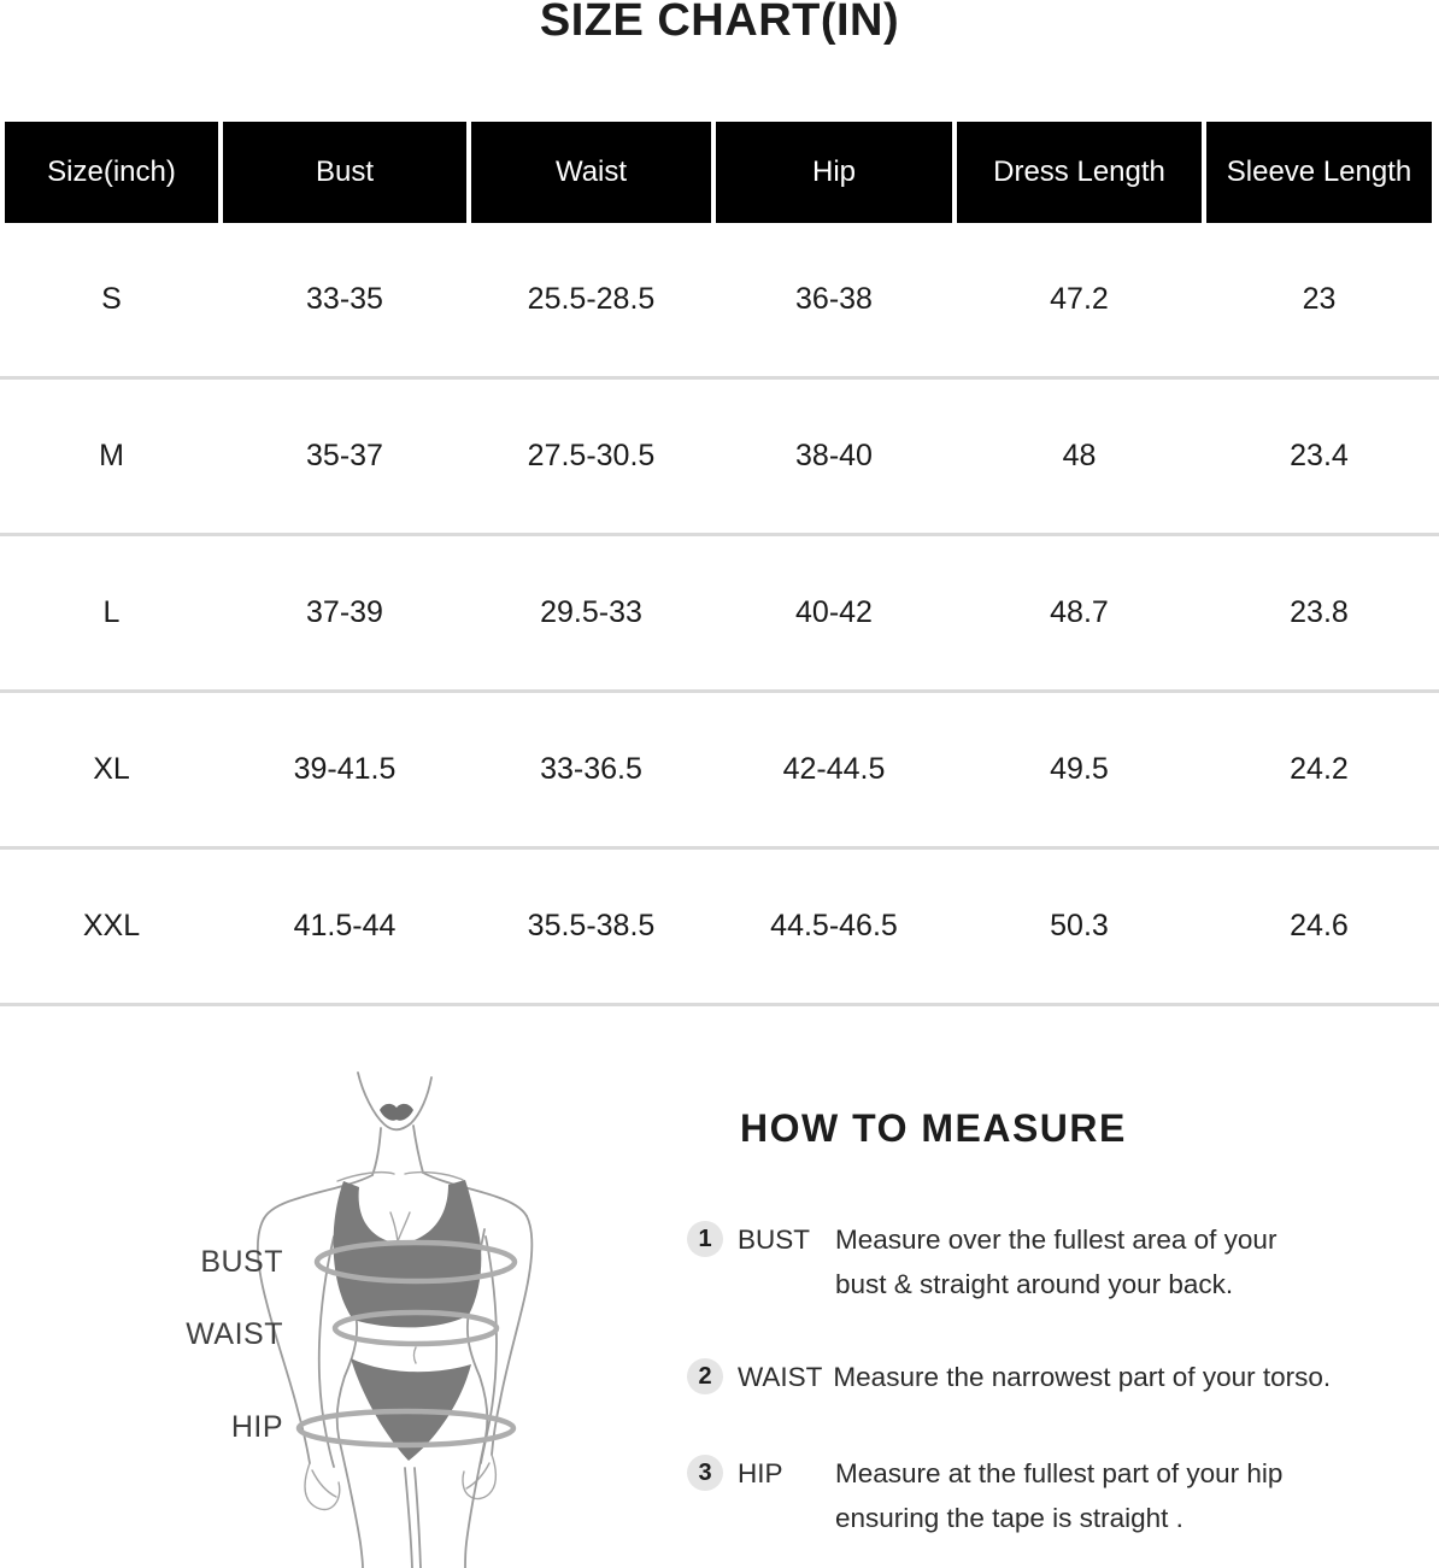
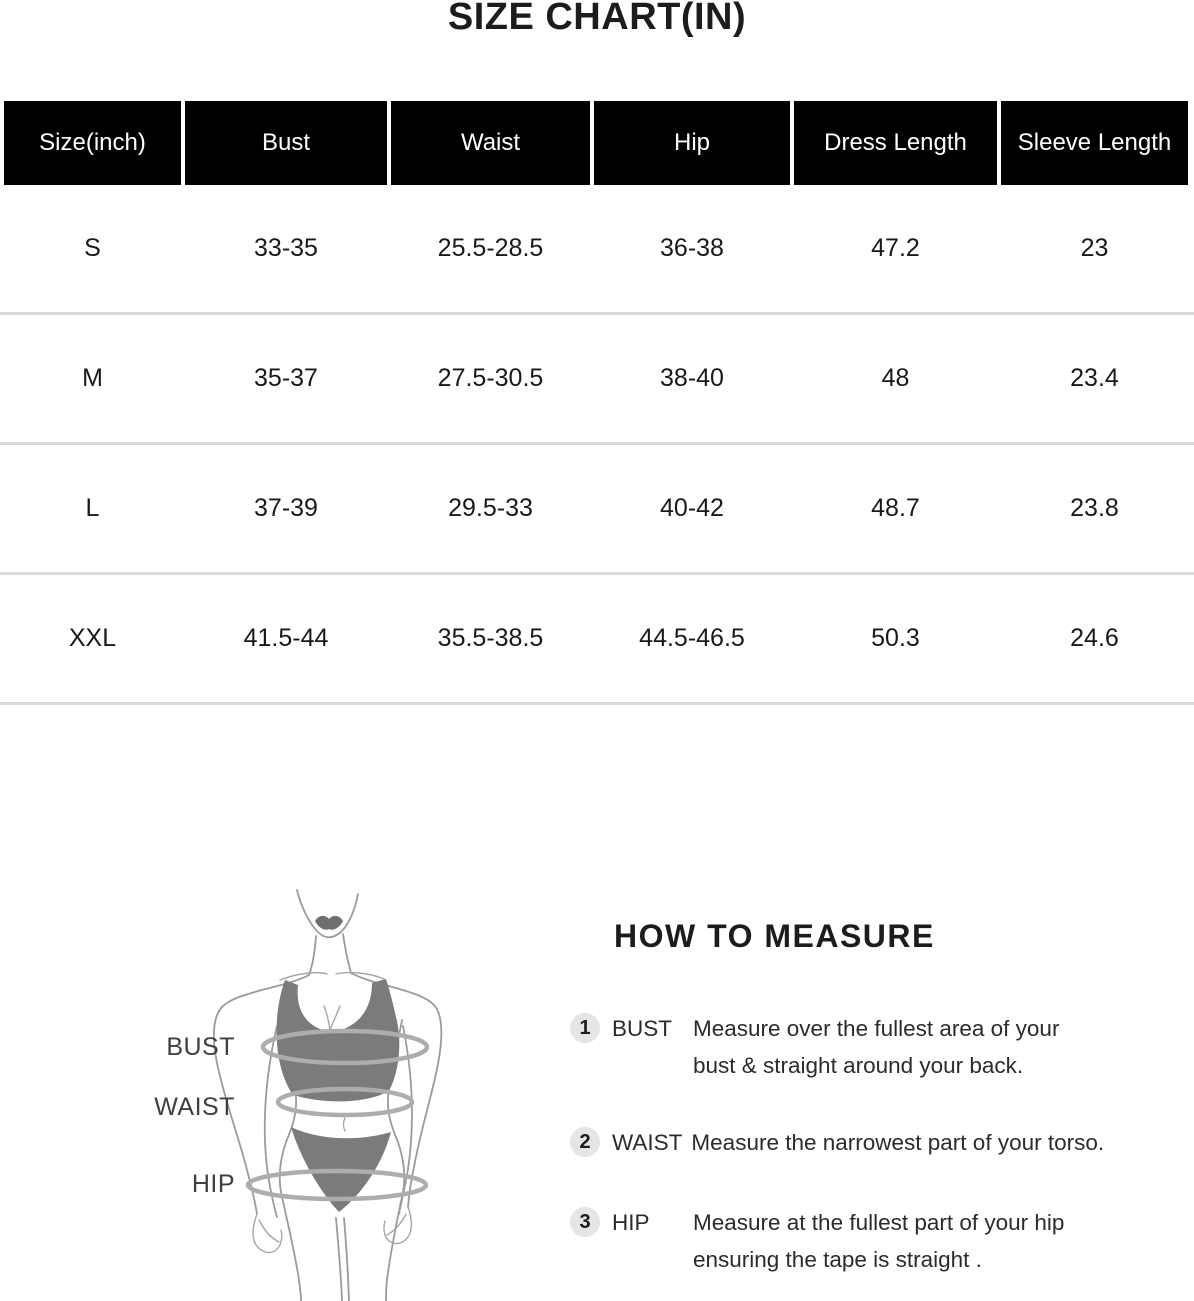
  SIZE CHART(IN)
  Size(inch)
  Bust
  Waist
  Hip
  Dress Length
  Sleeve Length
  S
  33-35
  25.5-28.5
  36-38
  47.2
  23
  M
  35-37
  27.5-30.5
  38-40
  48
  23.4
  L
  37-39
  29.5-33
  40-42
  48.7
  23.8
- XL
- 39-41.5
- 33-36.5
- 42-44.5
- 49.5
- 24.2
  XXL
  41.5-44
  35.5-38.5
  44.5-46.5
  50.3
  24.6
  BUST
  WAIST
  HIP
  HOW TO MEASURE
  1
  BUST Measure over the fullest area of your
  bust & straight around your back.
  2
  WAIST Measure the narrowest part of your torso.
  3
  HIP Measure at the fullest part of your hip
  ensuring the tape is straight .
